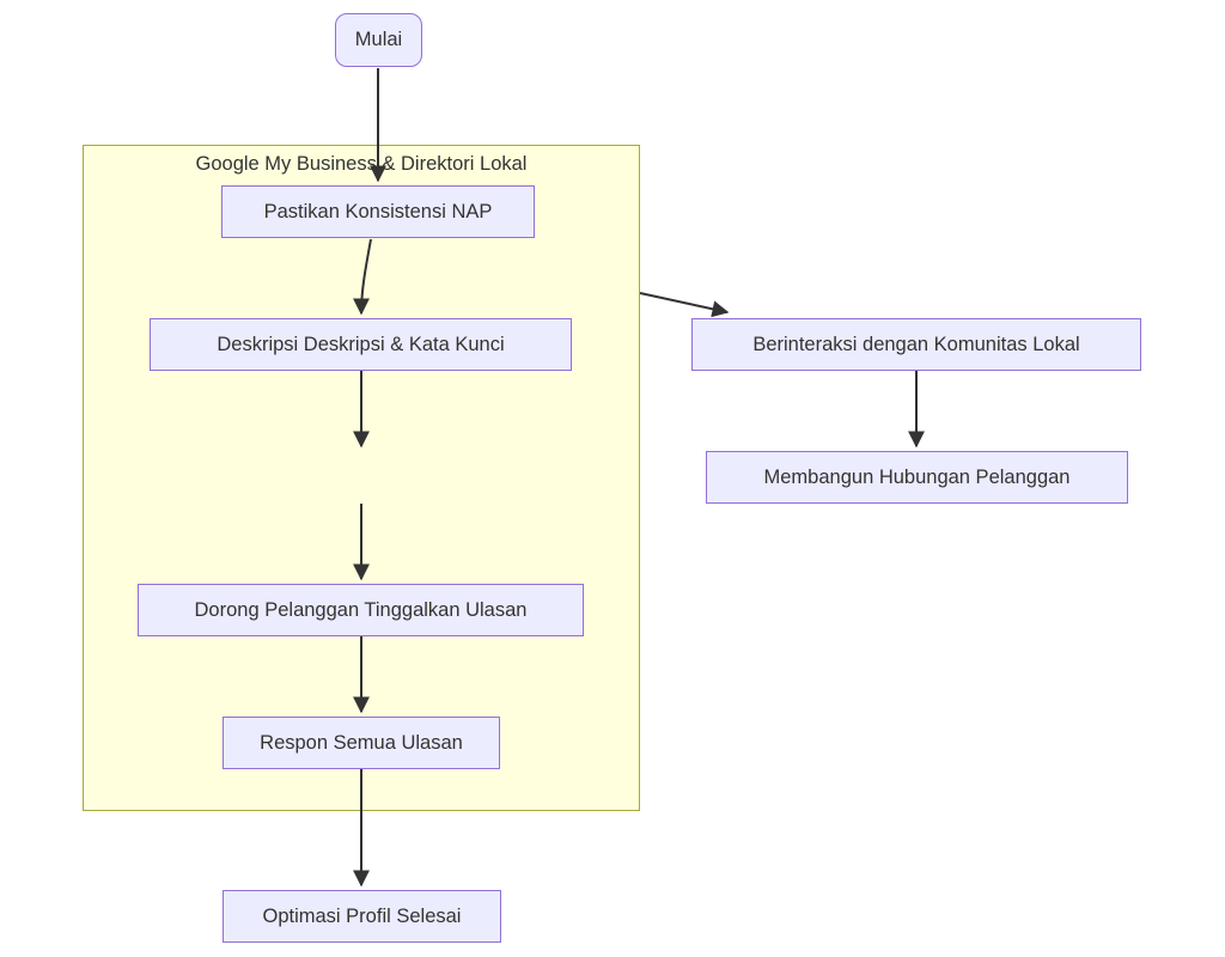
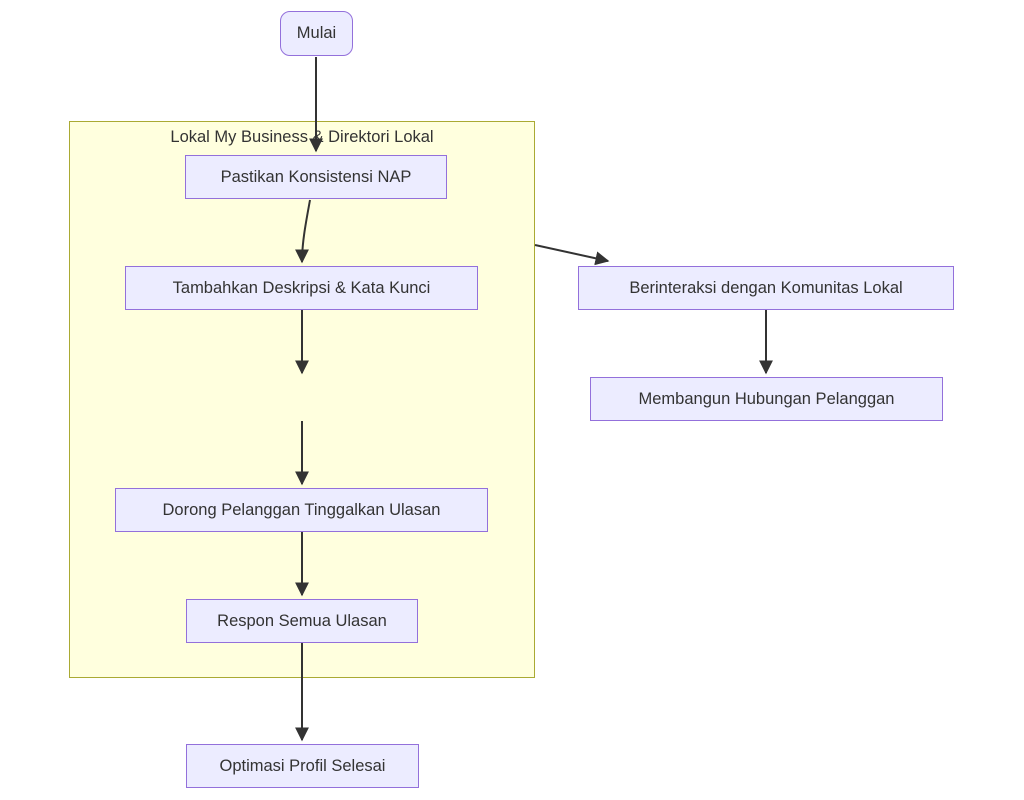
- Google My Business & Direktori Lokal
+ Lokal My Business & Direktori Lokal
  Mulai
  Pastikan Konsistensi NAP
- Deskripsi Deskripsi & Kata Kunci
+ Tambahkan Deskripsi & Kata Kunci
  Dorong Pelanggan Tinggalkan Ulasan
  Respon Semua Ulasan
  Optimasi Profil Selesai
  Berinteraksi dengan Komunitas Lokal
  Membangun Hubungan Pelanggan
